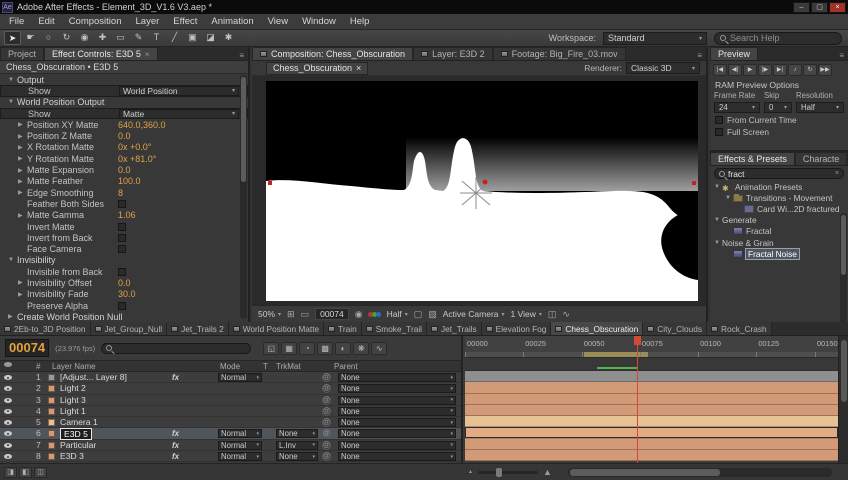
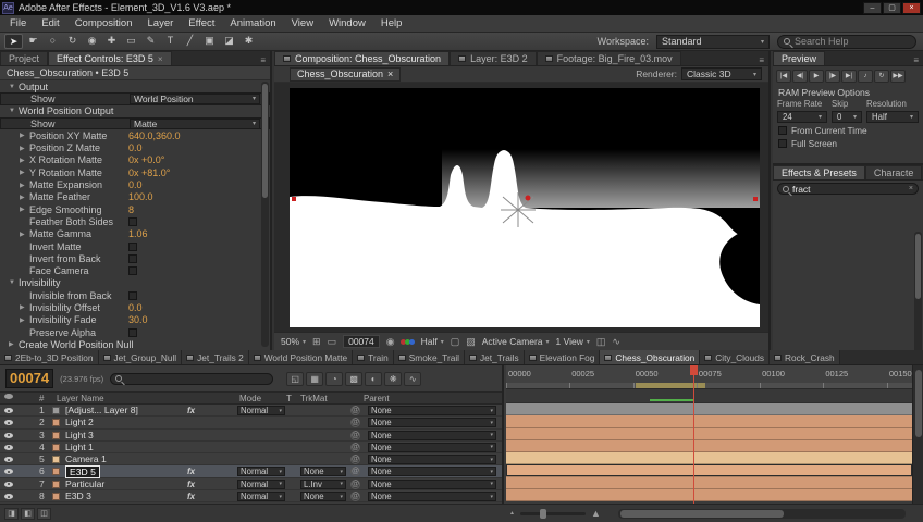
  Adobe After Effects - Element_3D_V1.6 V3.aep *
  File
  Edit
  Composition
  Layer
  Effect
  Animation
  View
  Window
  Help
  ➤
  ☛
  ○
  ↻
  ◉
  ✚
  ▭
  ✎
  T
  ╱
  ▣
  ◪
  ✱
  Workspace:
  Standard
  Search Help
  Project
  Effect Controls: E3D 5
  ×
  ≡
  Chess_Obscuration • E3D 5
  Output
  Show
  World Position
  World Position Output
  Show
  Matte
  Position XY Matte
  640.0,360.0
  Position Z Matte
  0.0
  X Rotation Matte
  0x +0.0°
  Y Rotation Matte
  0x +81.0°
  Matte Expansion
  0.0
  Matte Feather
  100.0
  Edge Smoothing
  8
  Feather Both Sides
  Matte Gamma
  1.06
  Invert Matte
  Invert from Back
  Face Camera
  Invisibility
  Invisible from Back
  Invisibility Offset
  0.0
  Invisibility Fade
  30.0
  Preserve Alpha
  Create World Position Null
  Composition: Chess_Obscuration
  Layer: E3D 2
  Footage: Big_Fire_03.mov
  ≡
  Chess_Obscuration
  ×
  Renderer:
  Classic 3D
  50%
  ⊞
  ▭
  00074
  ◉
  Half
  ▢
  ▨
  Active Camera
  1 View
  ◫
  ∿
  Preview
  ≡
  RAM Preview Options
  Frame Rate
  Skip
  Resolution
  24
  0
  Half
  From Current Time
  Full Screen
  Effects & Presets
  Characte
  fract
- Animation Presets
- Transitions - Movement
- Card Wi...2D fractured
- Generate
- Fractal
- Noise & Grain
- Fractal Noise
  2Eb-to_3D Position
  Jet_Group_Null
  Jet_Trails 2
  World Position Matte
  Train
  Smoke_Trail
  Jet_Trails
  Elevation Fog
  Chess_Obscuration
  City_Clouds
  Rock_Crash
  00074
  (23.976 fps)
  ◱
  ▦
  ◔
  ▩
  ◐
  ❋
  ∿
  #
  Layer Name
  Mode
  T
  TrkMat
  Parent
  1
  [Adjust... Layer 8]
  fx
  Normal
  None
  2
  Light 2
  None
  3
  Light 3
  None
  4
  Light 1
  None
  5
  Camera 1
  None
  6
  E3D 5
  fx
  Normal
  None
  None
  7
  Particular
  fx
  Normal
  L.Inv
  None
  8
  E3D 3
  fx
  Normal
  None
  None
  00000
  00025
  00050
  00075
  00100
  00125
  00150
  ▲
